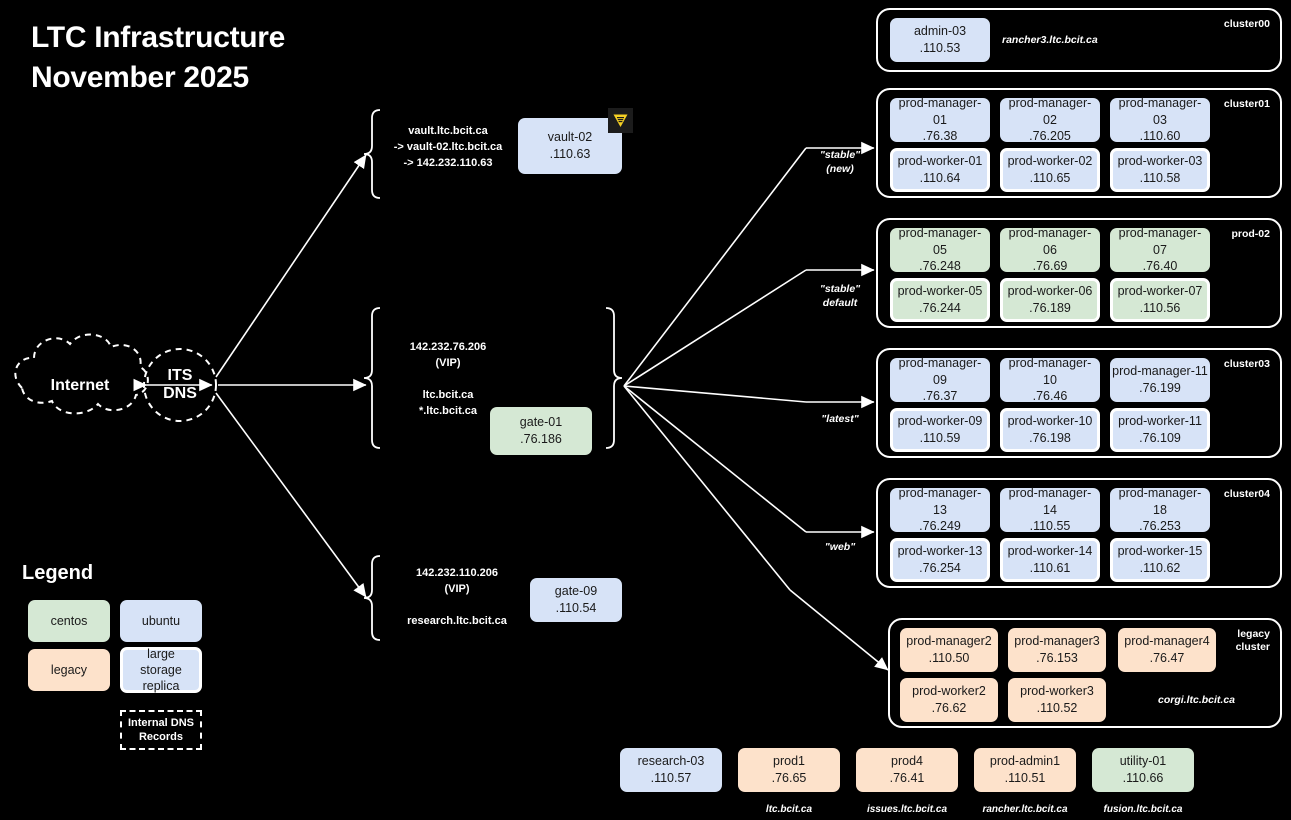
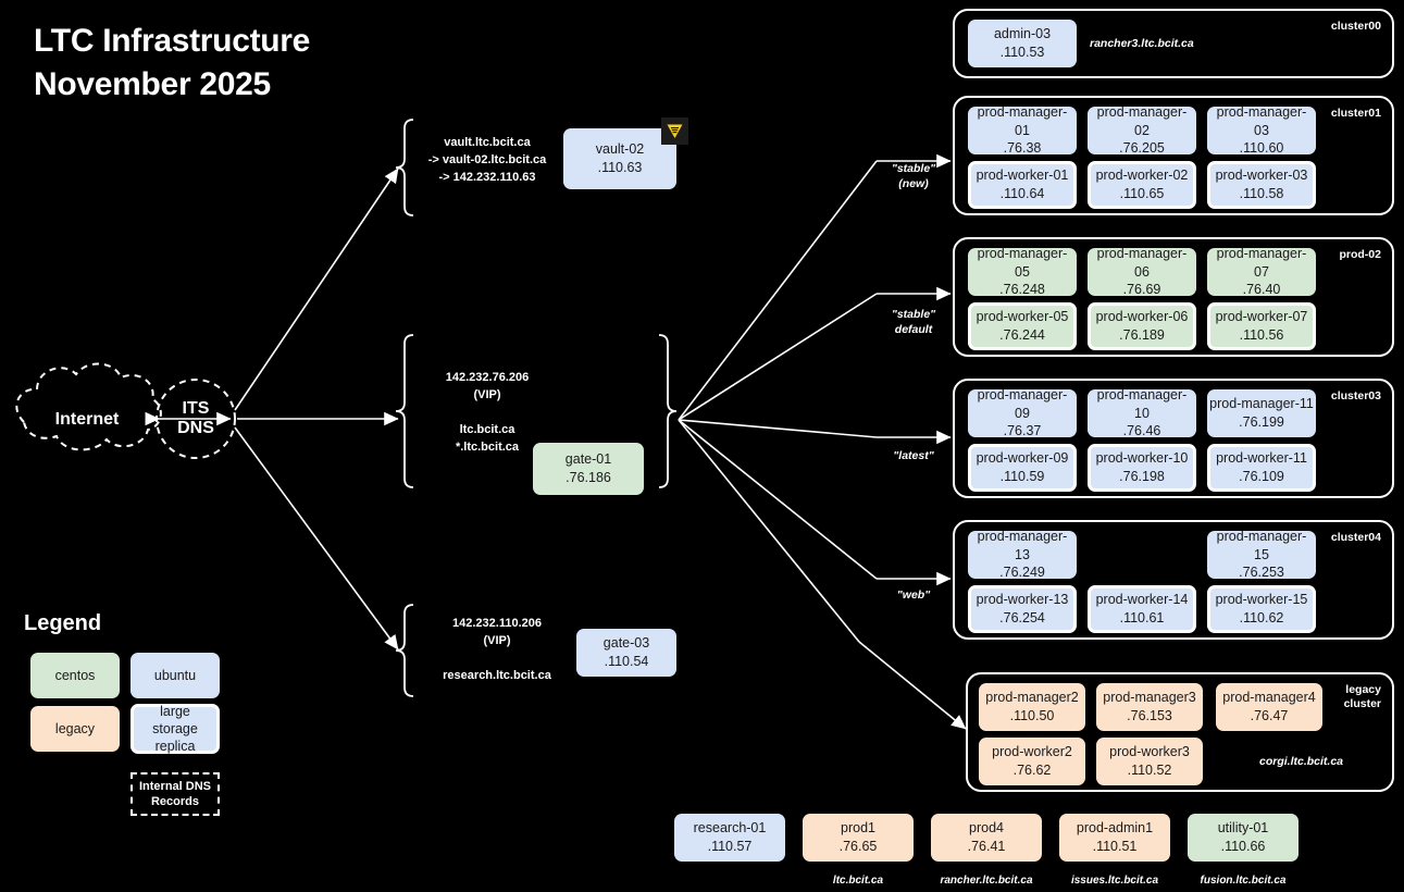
  LTC Infrastructure
  November 2025
  Internet
  ITS
  DNS
  vault.ltc.bcit.ca
  -> vault-02.ltc.bcit.ca
  -> 142.232.110.63
  142.232.76.206
  (VIP)
  ltc.bcit.ca
  *.ltc.bcit.ca
  142.232.110.206
  (VIP)
  research.ltc.bcit.ca
  vault-02
  .110.63
  gate-01
  .76.186
- gate-09
+ gate-03
  .110.54
  "stable"
  (new)
  "stable"
  default
  "latest"
  "web"
  cluster00
  admin-03
  .110.53
  rancher3.ltc.bcit.ca
  cluster01
  prod-manager-01
  .76.38
  prod-manager-02
  .76.205
  prod-manager-03
  .110.60
  prod-worker-01
  .110.64
  prod-worker-02
  .110.65
  prod-worker-03
  .110.58
  prod-02
  prod-manager-05
  .76.248
  prod-manager-06
  .76.69
  prod-manager-07
  .76.40
  prod-worker-05
  .76.244
  prod-worker-06
  .76.189
  prod-worker-07
  .110.56
  cluster03
  prod-manager-09
  .76.37
  prod-manager-10
  .76.46
  prod-manager-11
  .76.199
  prod-worker-09
  .110.59
  prod-worker-10
  .76.198
  prod-worker-11
  .76.109
  cluster04
  prod-manager-13
  .76.249
- prod-manager-14
- .110.55
- prod-manager-18
+ prod-manager-15
  .76.253
  prod-worker-13
  .76.254
  prod-worker-14
  .110.61
  prod-worker-15
  .110.62
  legacy
  cluster
  prod-manager2
  .110.50
  prod-manager3
  .76.153
  prod-manager4
  .76.47
  prod-worker2
  .76.62
  prod-worker3
  .110.52
  corgi.ltc.bcit.ca
- research-03
+ research-01
  .110.57
  prod1
  .76.65
  ltc.bcit.ca
  prod4
  .76.41
- issues.ltc.bcit.ca
+ rancher.ltc.bcit.ca
  prod-admin1
  .110.51
- rancher.ltc.bcit.ca
+ issues.ltc.bcit.ca
  utility-01
  .110.66
  fusion.ltc.bcit.ca
  Legend
  centos
  ubuntu
  legacy
  large storage
  replica
  Internal DNS
  Records
